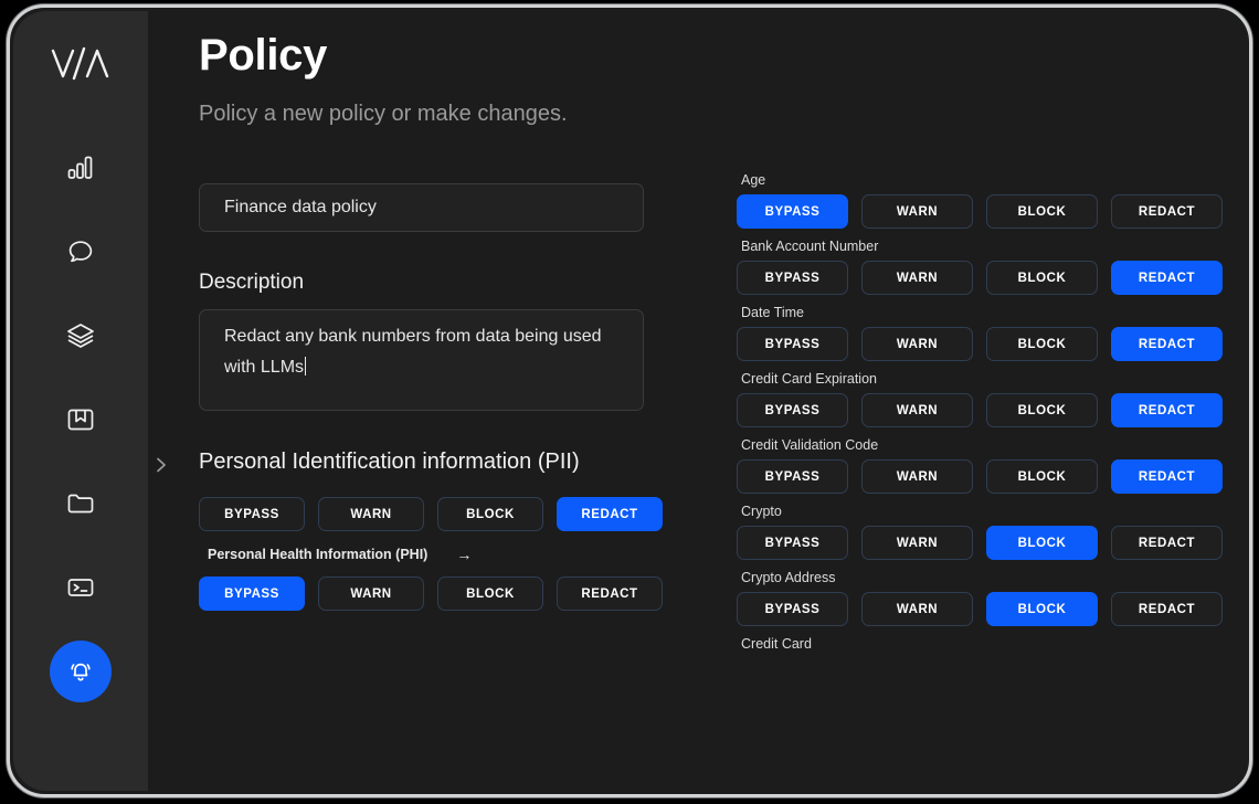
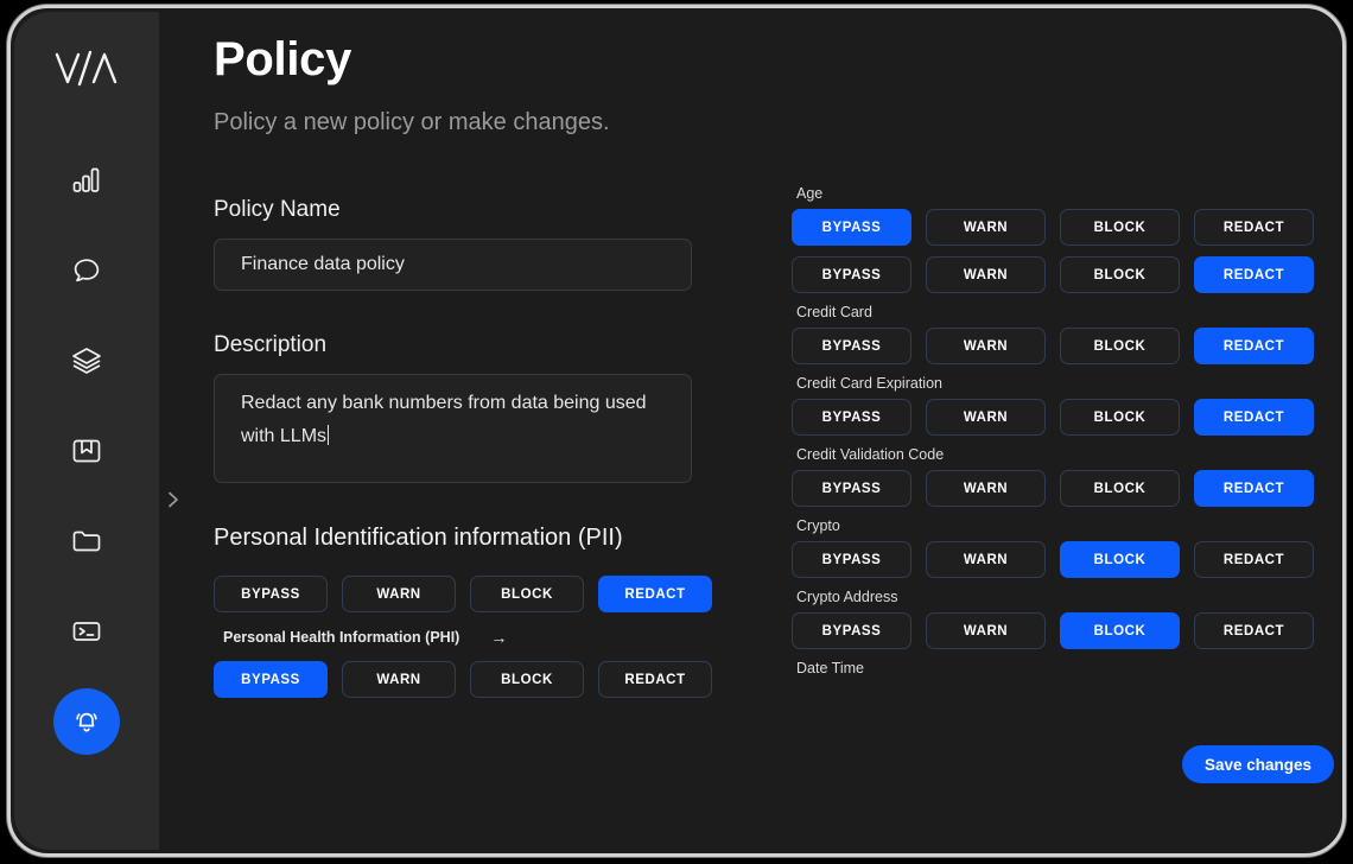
  Policy
  Policy a new policy or make changes.
+ Policy Name
  Finance data policy
  Description
  Redact any bank numbers from data being used with LLMs
  Personal Identification information (PII)
  BYPASS
  WARN
  BLOCK
  REDACT
  Personal Health Information (PHI)
  →
  BYPASS
  WARN
  BLOCK
  REDACT
  Age
  BYPASS
  WARN
  BLOCK
  REDACT
- Bank Account Number
  BYPASS
  WARN
  BLOCK
  REDACT
- Date Time
+ Credit Card
  BYPASS
  WARN
  BLOCK
  REDACT
  Credit Card Expiration
  BYPASS
  WARN
  BLOCK
  REDACT
  Credit Validation Code
  BYPASS
  WARN
  BLOCK
  REDACT
  Crypto
  BYPASS
  WARN
  BLOCK
  REDACT
  Crypto Address
  BYPASS
  WARN
  BLOCK
  REDACT
- Credit Card
+ Date Time
+ Save changes
